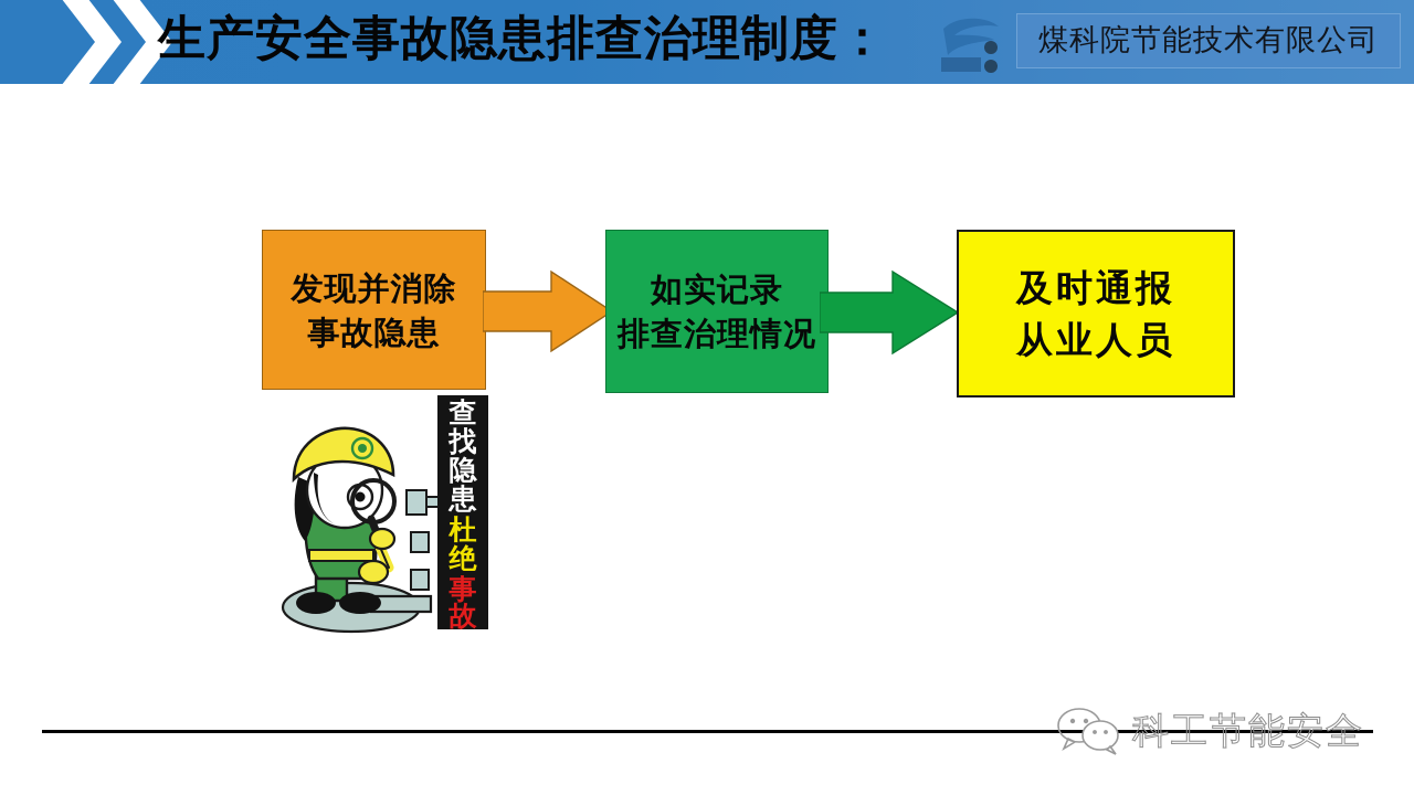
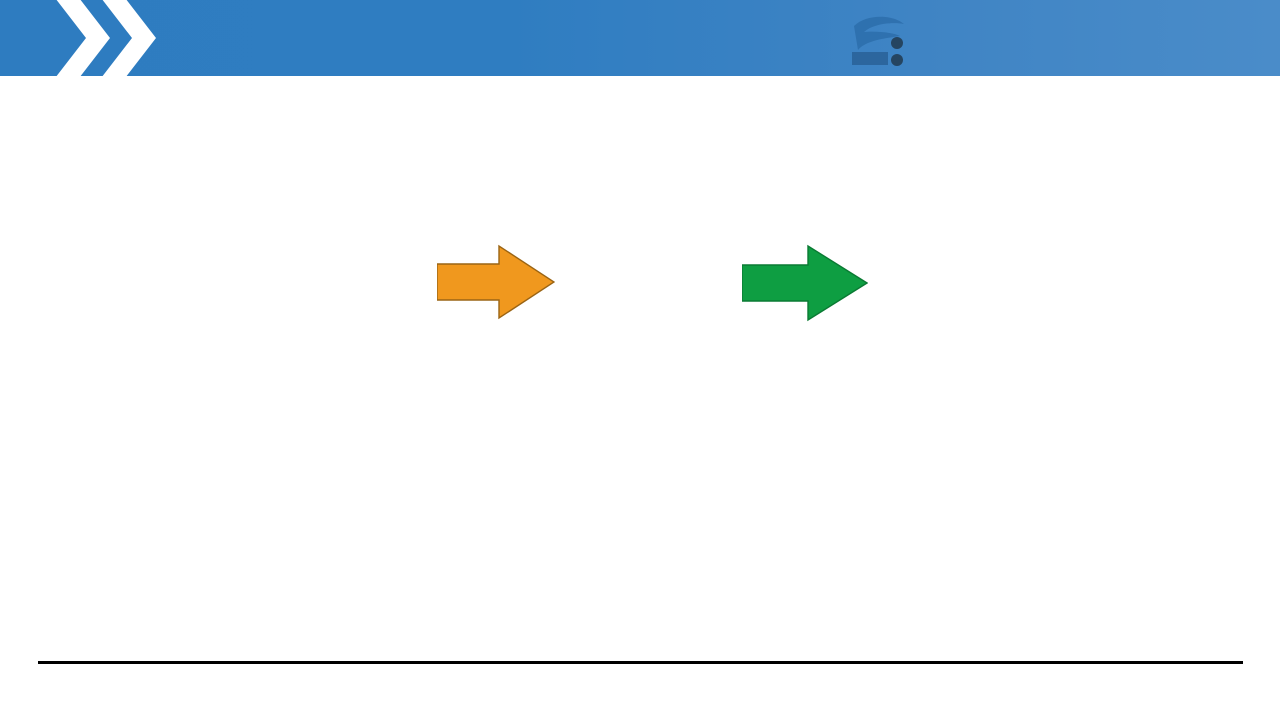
- 生产安全事故隐患排查治理制度：
- 煤科院节能技术有限公司
- 发现并消除
- 事故隐患
- 如实记录
- 排查治理情况
- 及时通报
- 从业人员
- 查
- 找
- 隐
- 患
- 杜
- 绝
- 事
- 故
- 科工节能安全
